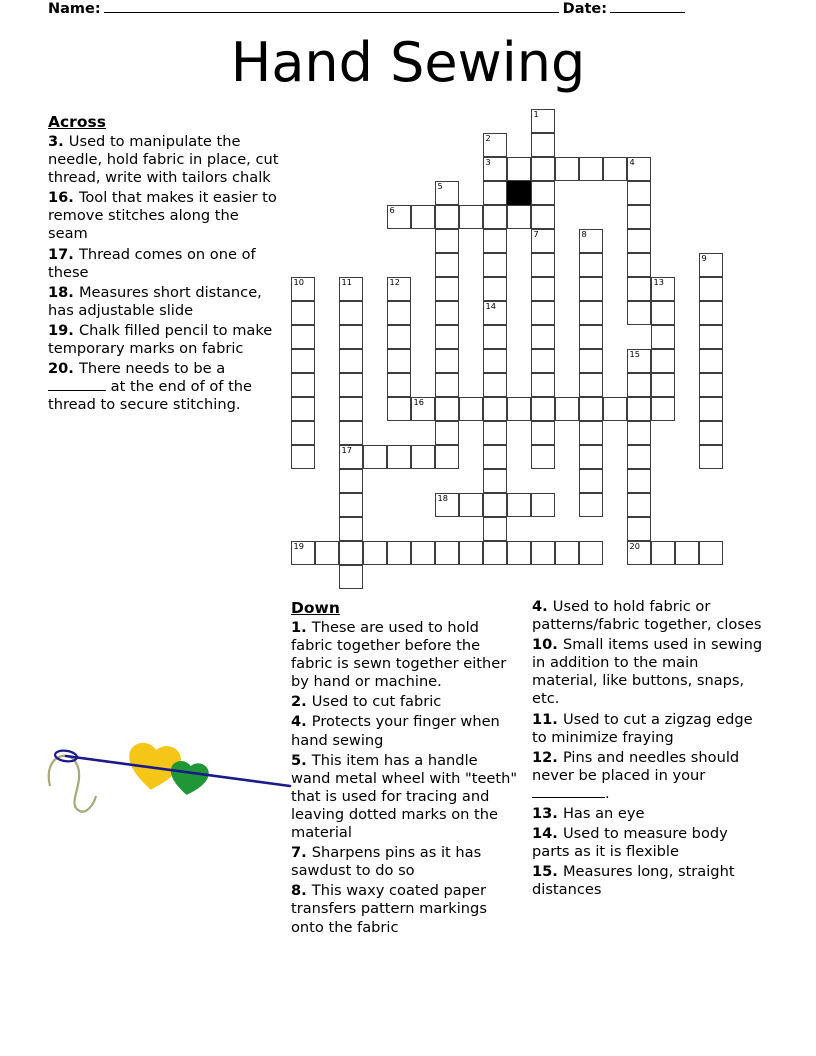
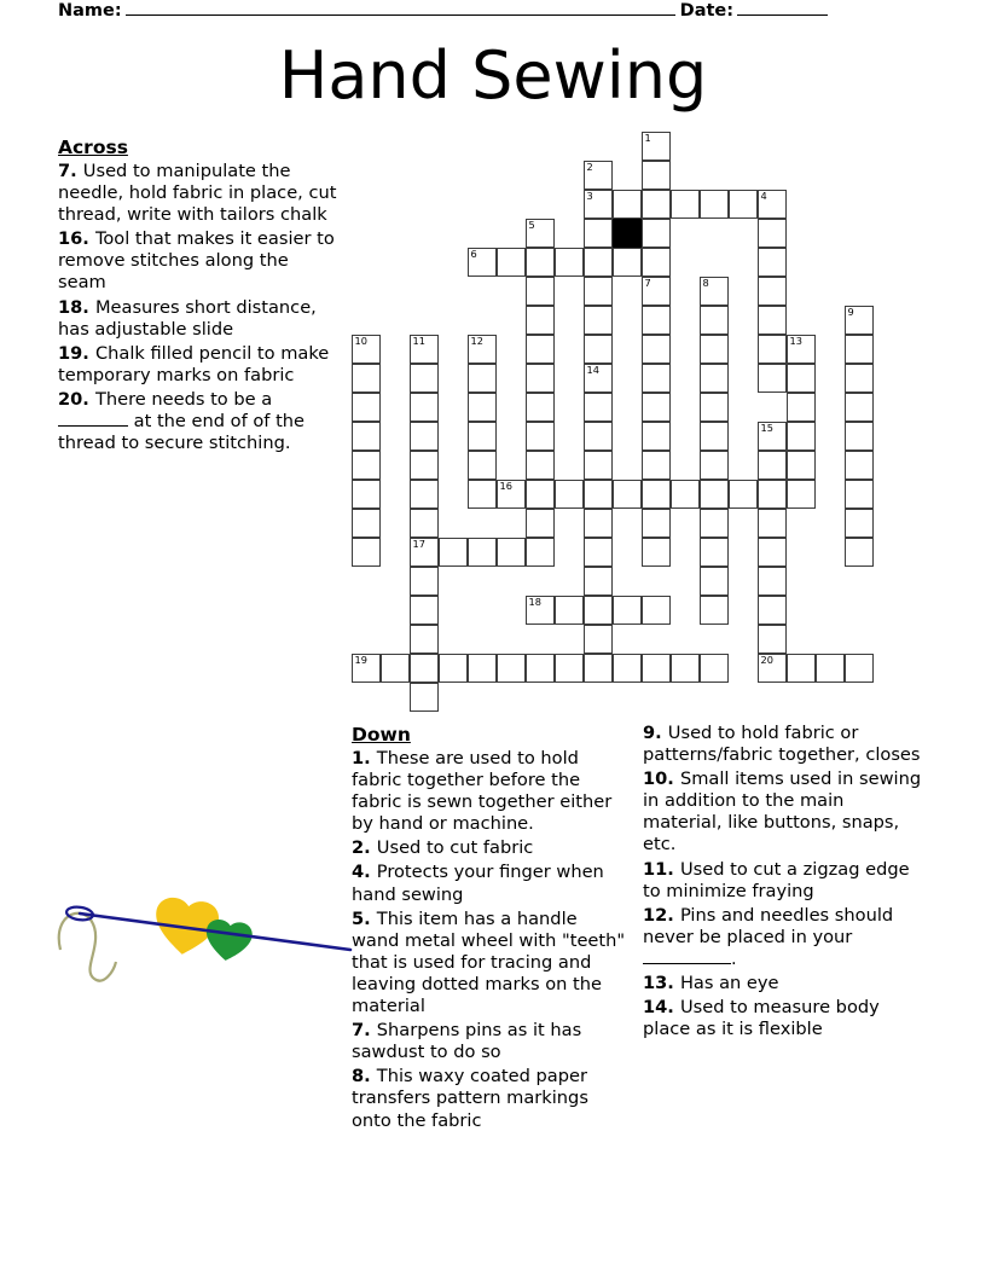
  Name:
  Date:
  Hand Sewing
  Across
- 3. Used to manipulate the needle, hold fabric in place, cut thread, write with tailors chalk
+ 7. Used to manipulate the needle, hold fabric in place, cut thread, write with tailors chalk
  16. Tool that makes it easier to remove stitches along the seam
- 17. Thread comes on one of these
  18. Measures short distance, has adjustable slide
  19. Chalk filled pencil to make temporary marks on fabric
  20. There needs to be a at the end of of the thread to secure stitching.
  Down
  1. These are used to hold fabric together before the fabric is sewn together either by hand or machine.
  2. Used to cut fabric
  4. Protects your finger when hand sewing
  5. This item has a handle wand metal wheel with "teeth" that is used for tracing and leaving dotted marks on the material
  7. Sharpens pins as it has sawdust to do so
  8. This waxy coated paper transfers pattern markings onto the fabric
- 4. Used to hold fabric or patterns/fabric together, closes
+ 9. Used to hold fabric or patterns/fabric together, closes
  10. Small items used in sewing in addition to the main material, like buttons, snaps, etc.
  11. Used to cut a zigzag edge to minimize fraying
  12. Pins and needles should never be placed in your .
  13. Has an eye
- 14. Used to measure body parts as it is flexible
+ 14. Used to measure body place as it is flexible
- 15. Measures long, straight distances
  1
  2
  3
  14
  4
  5
  6
  7
  8
  9
  10
  11
  17
  12
  13
  15
  20
  16
  18
  19
